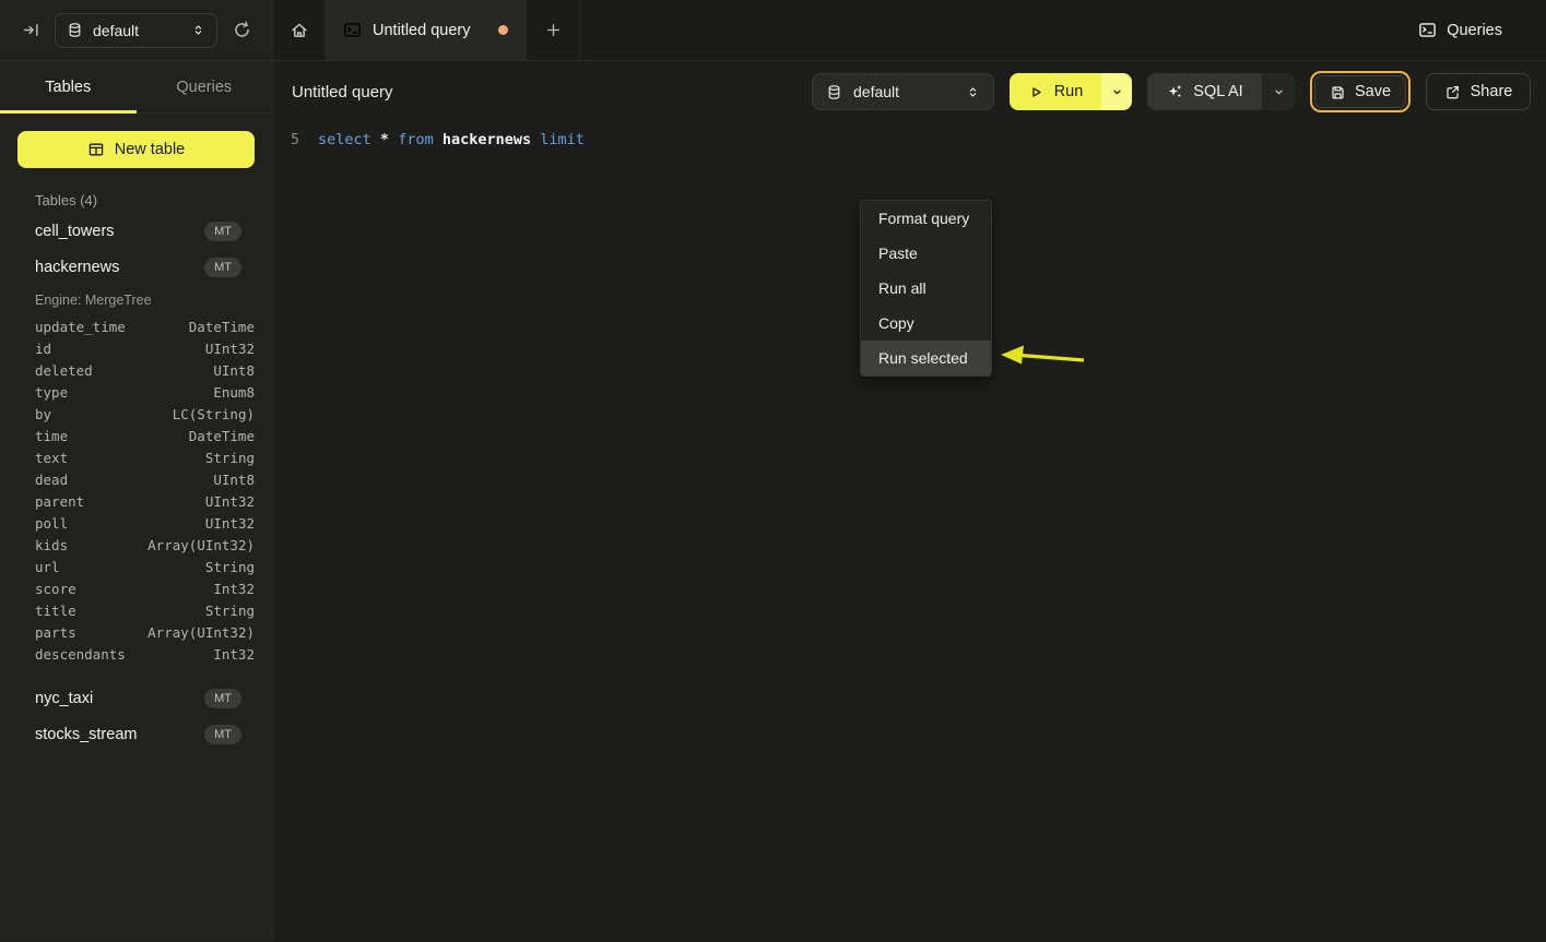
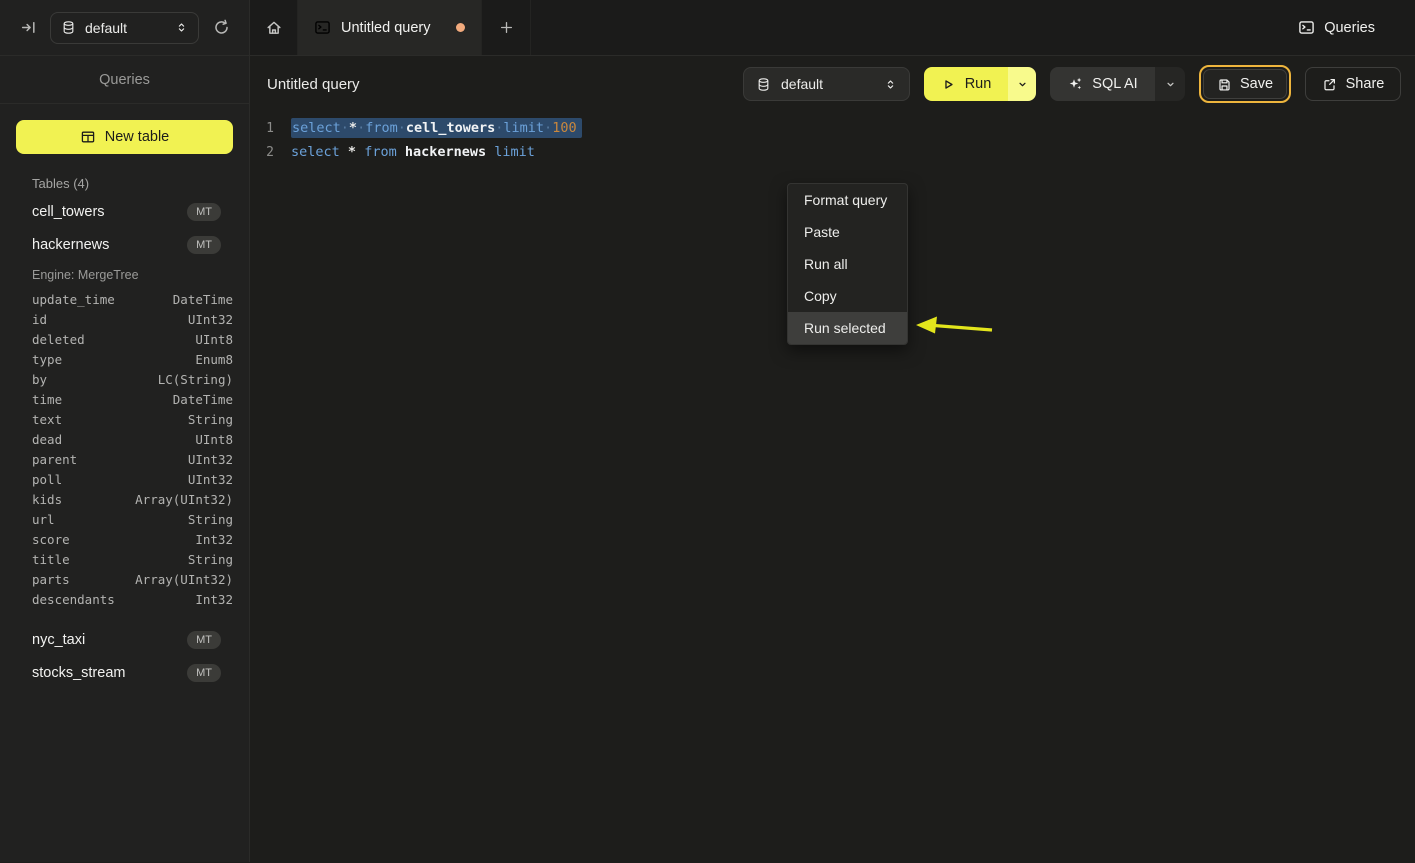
  default
  Untitled query
  Queries
- Tables
  Queries
  New table
  Tables (4)
  cell_towers
  MT
  hackernews
  MT
  Engine: MergeTree
  update_time
  DateTime
  id
  UInt32
  deleted
  UInt8
  type
  Enum8
  by
  LC(String)
  time
  DateTime
  text
  String
  dead
  UInt8
  parent
  UInt32
  poll
  UInt32
  kids
  Array(UInt32)
  url
  String
  score
  Int32
  title
  String
  parts
  Array(UInt32)
  descendants
  Int32
  nyc_taxi
  MT
  stocks_stream
  MT
  Untitled query
  default
  Run
  SQL AI
  Save
  Share
+ 1
+ select·*·from·cell_towers·limit·100
- 5
+ 2
  select * from hackernews limit
  Format query
  Paste
  Run all
  Copy
  Run selected
